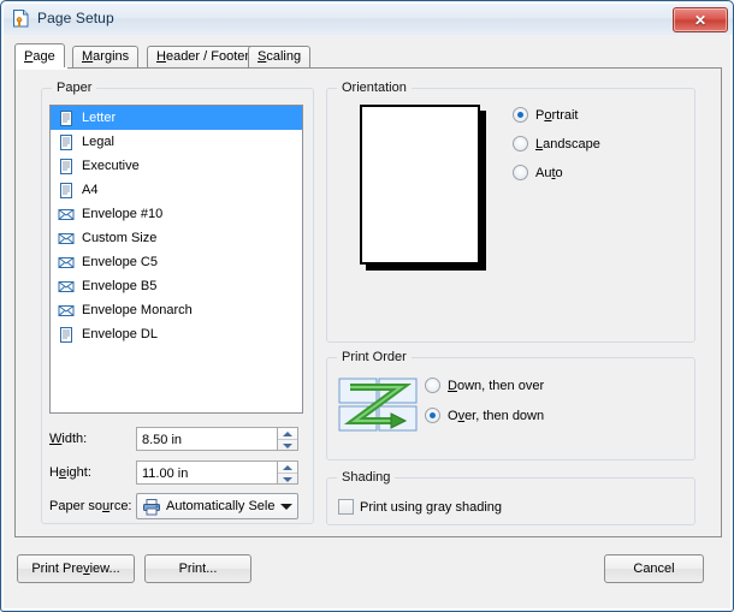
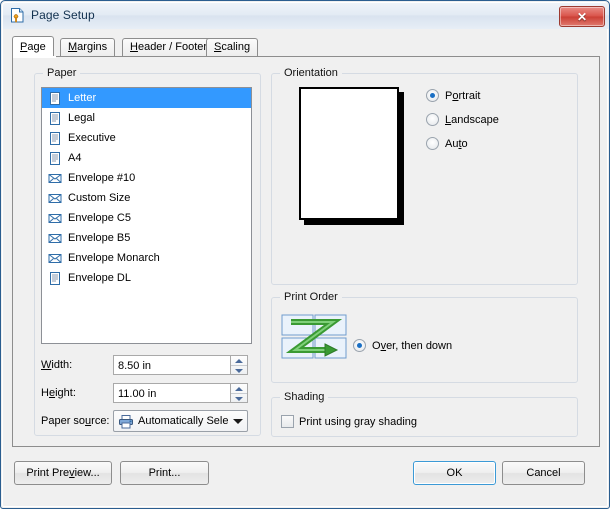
  Page Setup
  ✕
  Page
  Margins
  Header / Foote
  Scaling
  Paper
  Letter
  Legal
  Executive
  A4
  Envelope #10
  Custom Size
  Envelope C5
  Envelope B5
  Envelope Monarch
  Envelope DL
  Width:
  8.50 in
  Height:
  11.00 in
  Paper source:
  Automatically Sele
  Orientation
  Portrait
  Landscape
  Auto
  Print Order
- Down, then over
  Over, then down
  Shading
  Print using gray shading
  Print Preview...
  Print...
+ OK
  Cancel
